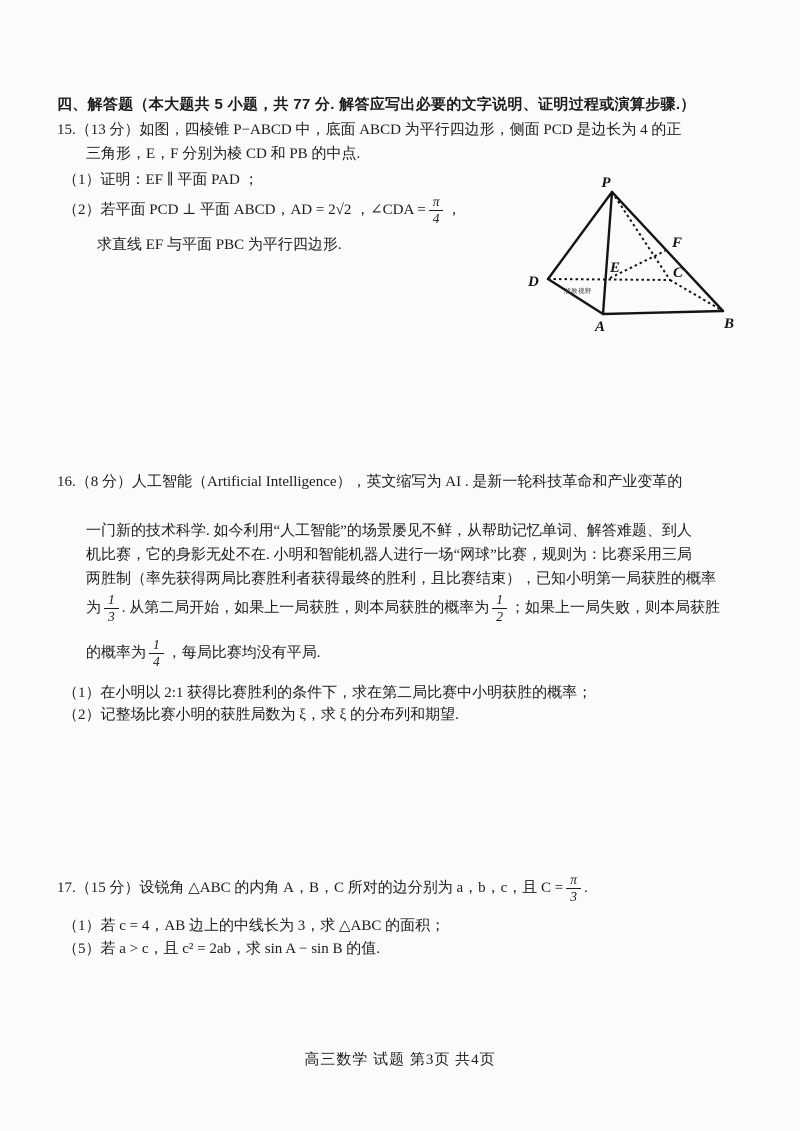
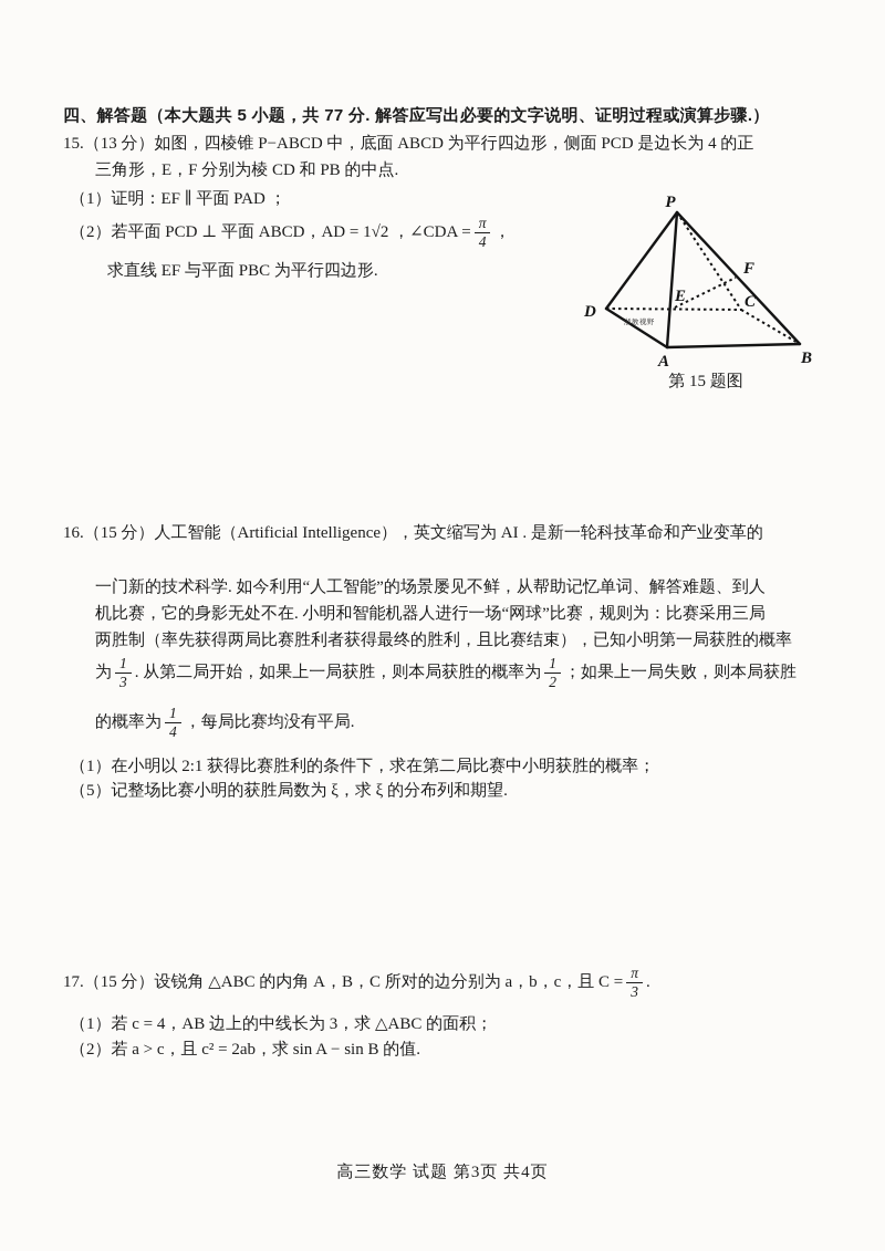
  四、解答题（本大题共 5 小题，共 77 分. 解答应写出必要的文字说明、证明过程或演算步骤.）
  15.（13 分）如图，四棱锥 P−ABCD 中，底面 ABCD 为平行四边形，侧面 PCD 是边长为 4 的正
  三角形，E，F 分别为棱 CD 和 PB 的中点.
  （1）证明：EF ∥ 平面 PAD ；
- （2）若平面 PCD ⊥ 平面 ABCD，AD = 2√2 ，∠CDA =
+ （2）若平面 PCD ⊥ 平面 ABCD，AD = 1√2 ，∠CDA =
  π
  4
  ，
  求直线 EF 与平面 PBC 为平行四边形.
  P
  D
  A
  B
  C
  E
  F
+ 第 15 题图
- 16.（8 分）人工智能（Artificial Intelligence），英文缩写为 AI . 是新一轮科技革命和产业变革的
+ 16.（15 分）人工智能（Artificial Intelligence），英文缩写为 AI . 是新一轮科技革命和产业变革的
  一门新的技术科学. 如今利用“人工智能”的场景屡见不鲜，从帮助记忆单词、解答难题、到人
  机比赛，它的身影无处不在. 小明和智能机器人进行一场“网球”比赛，规则为：比赛采用三局
  两胜制（率先获得两局比赛胜利者获得最终的胜利，且比赛结束），已知小明第一局获胜的概率
  为
  1
  3
  . 从第二局开始，如果上一局获胜，则本局获胜的概率为
  1
  2
  ；如果上一局失败，则本局获胜
  的概率为
  1
  4
  ，每局比赛均没有平局.
  （1）在小明以 2:1 获得比赛胜利的条件下，求在第二局比赛中小明获胜的概率；
- （2）记整场比赛小明的获胜局数为 ξ，求 ξ 的分布列和期望.
+ （5）记整场比赛小明的获胜局数为 ξ，求 ξ 的分布列和期望.
  17.（15 分）设锐角 △ABC 的内角 A，B，C 所对的边分别为 a，b，c，且 C =
  π
  3
  .
  （1）若 c = 4，AB 边上的中线长为 3，求 △ABC 的面积；
- （5）若 a > c，且 c² = 2ab，求 sin A − sin B 的值.
+ （2）若 a > c，且 c² = 2ab，求 sin A − sin B 的值.
  高三数学 试题 第3页 共4页
